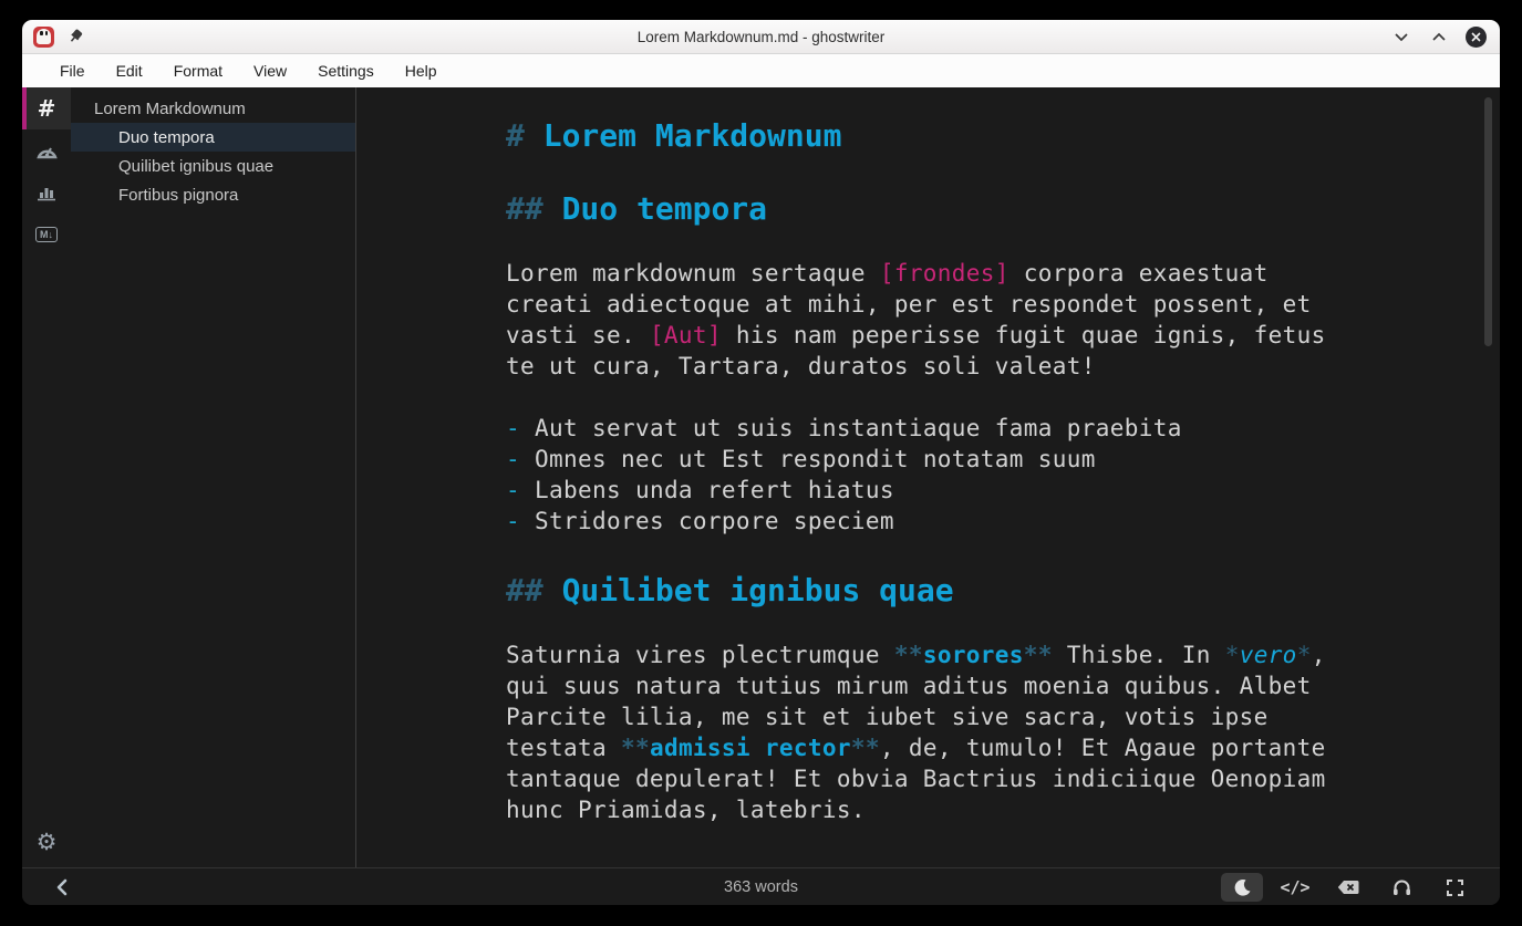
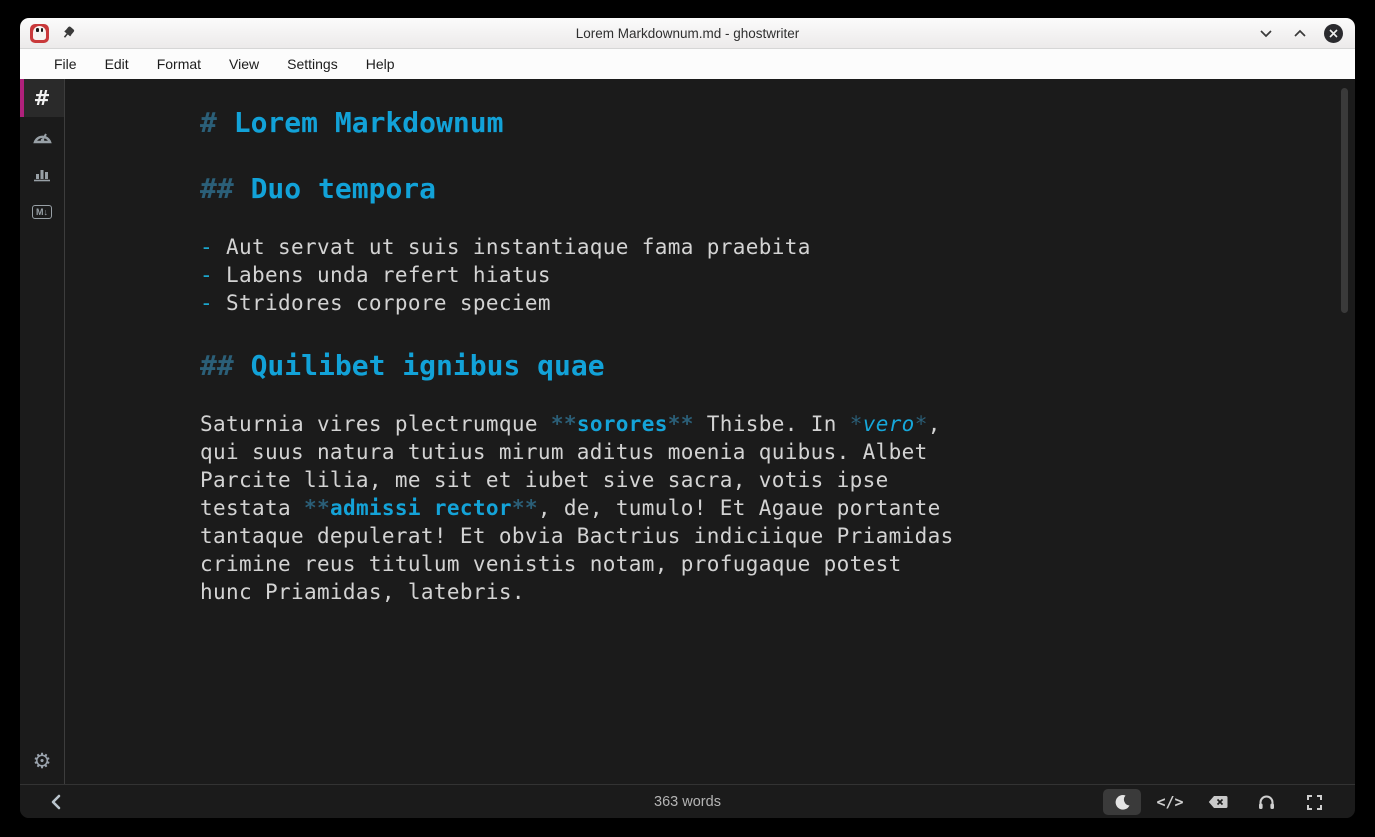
  Lorem Markdownum.md - ghostwriter
  File
  Edit
  Format
  View
  Settings
  Help
  #
  M↓
  ⚙
- Lorem Markdownum
- Duo tempora
- Quilibet ignibus quae
- Fortibus pignora
  # Lorem Markdownum
  ## Duo tempora
- Lorem markdownum sertaque [frondes] corpora exaestuat
- creati adiectoque at mihi, per est respondet possent, et
- vasti se. [Aut] his nam peperisse fugit quae ignis, fetus
- te ut cura, Tartara, duratos soli valeat!
  - Aut servat ut suis instantiaque fama praebita
- - Omnes nec ut Est respondit notatam suum
  - Labens unda refert hiatus
  - Stridores corpore speciem
  ## Quilibet ignibus quae
  Saturnia vires plectrumque **sorores** Thisbe. In *vero*,
  qui suus natura tutius mirum aditus moenia quibus. Albet
  Parcite lilia, me sit et iubet sive sacra, votis ipse
  testata **admissi rector**, de, tumulo! Et Agaue portante
- tantaque depulerat! Et obvia Bactrius indiciique Oenopiam
+ tantaque depulerat! Et obvia Bactrius indiciique Priamidas
+ crimine reus titulum venistis notam, profugaque potest
  hunc Priamidas, latebris.
  363 words
  </>
